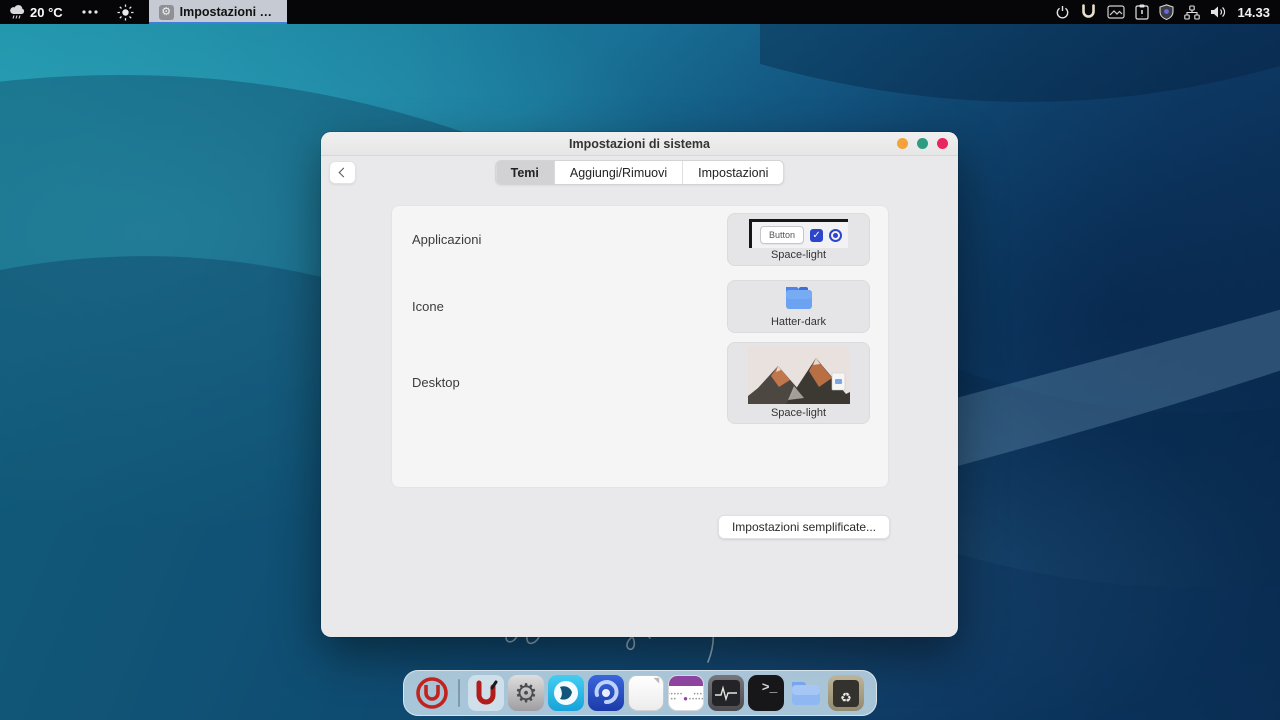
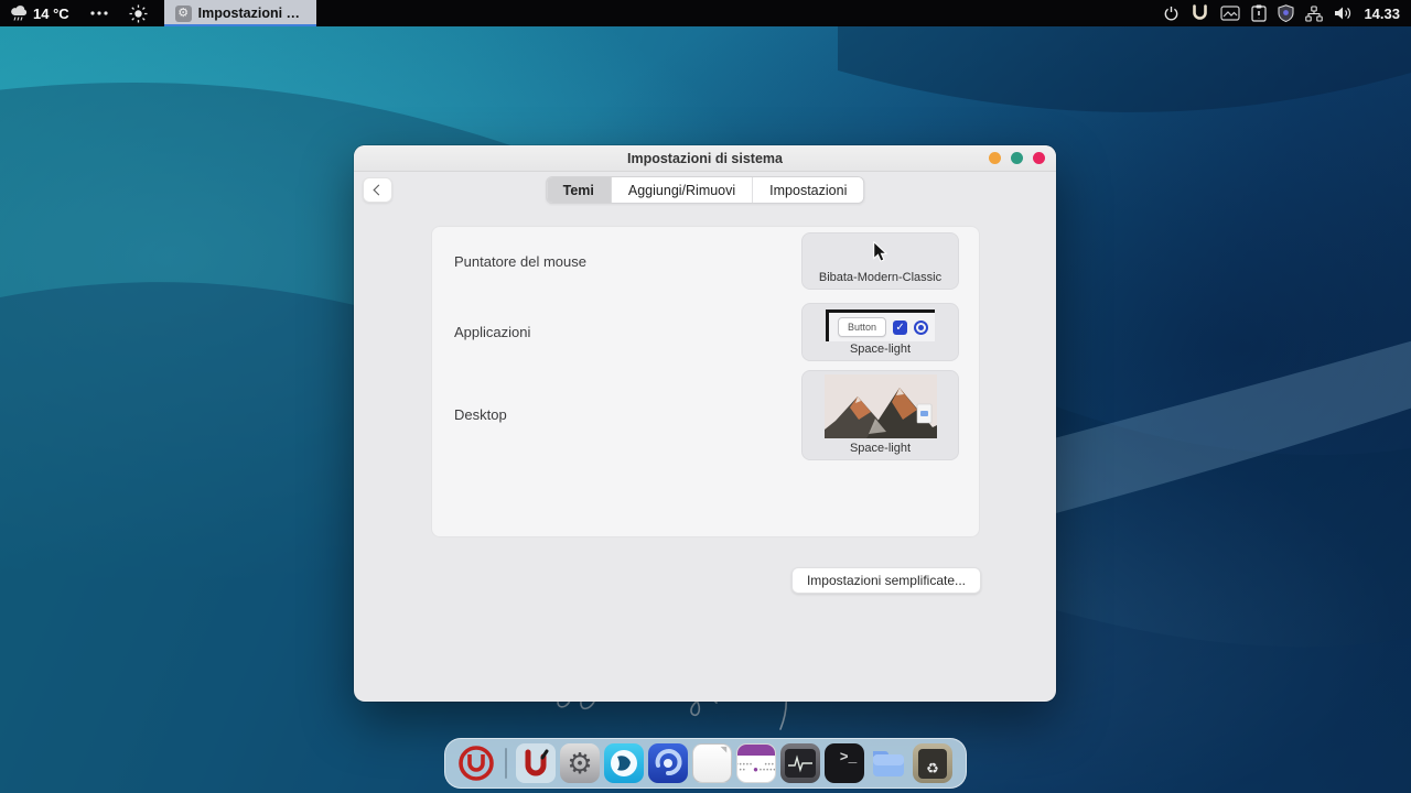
- 20 °C
+ 14 °C
  ⚙
  Impostazioni di..
  14.33
  Impostazioni di sistema
  Temi
  Aggiungi/Rimuovi
  Impostazioni
+ Puntatore del mouse
+ Bibata-Modern-Classic
  Applicazioni
  Button
  ✓
  Space-light
- Icone
- Hatter-dark
  Desktop
  Space-light
  Impostazioni semplificate...
  ⚙
  ●
  >_
  ♻
